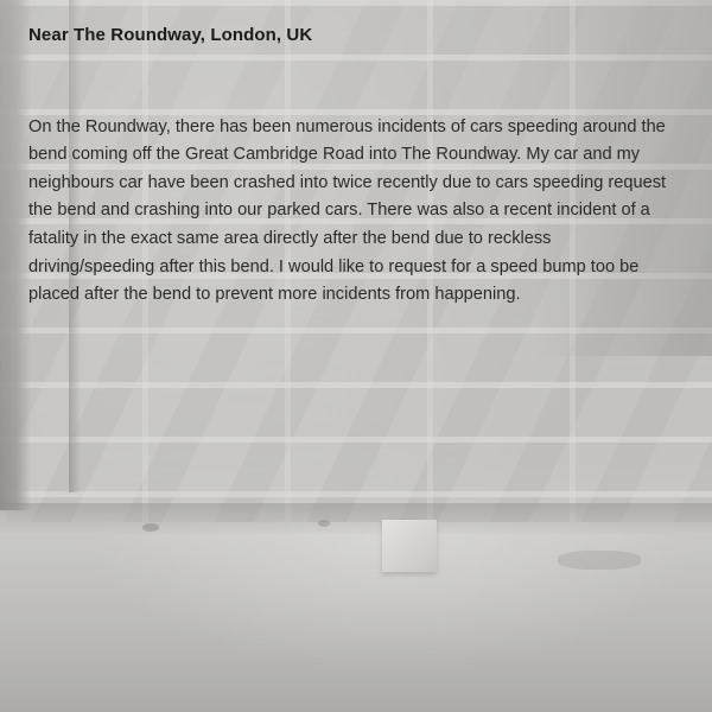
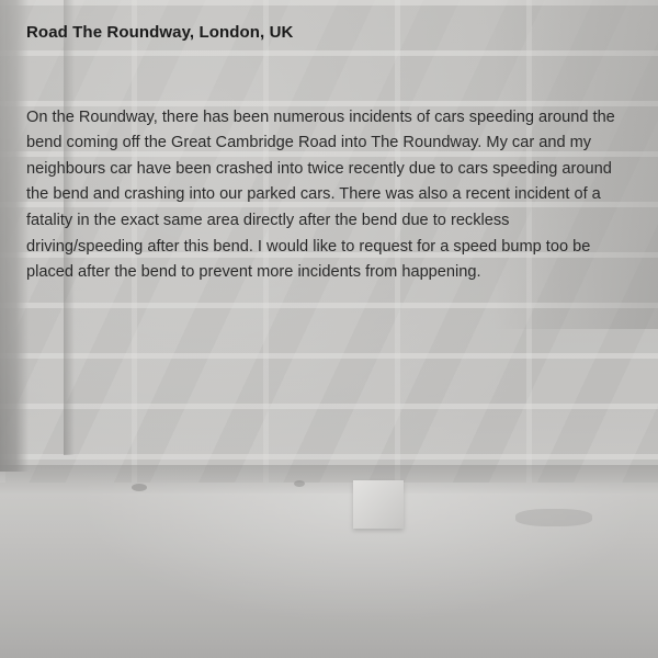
- Near The Roundway, London, UK
+ Road The Roundway, London, UK
- On the Roundway, there has been numerous incidents of cars speeding around the bend coming off the Great Cambridge Road into The Roundway. My car and my neighbours car have been crashed into twice recently due to cars speeding request the bend and crashing into our parked cars. There was also a recent incident of a fatality in the exact same area directly after the bend due to reckless driving/speeding after this bend. I would like to request for a speed bump too be placed after the bend to prevent more incidents from happening.
+ On the Roundway, there has been numerous incidents of cars speeding around the bend coming off the Great Cambridge Road into The Roundway. My car and my neighbours car have been crashed into twice recently due to cars speeding around the bend and crashing into our parked cars. There was also a recent incident of a fatality in the exact same area directly after the bend due to reckless driving/speeding after this bend. I would like to request for a speed bump too be placed after the bend to prevent more incidents from happening.
